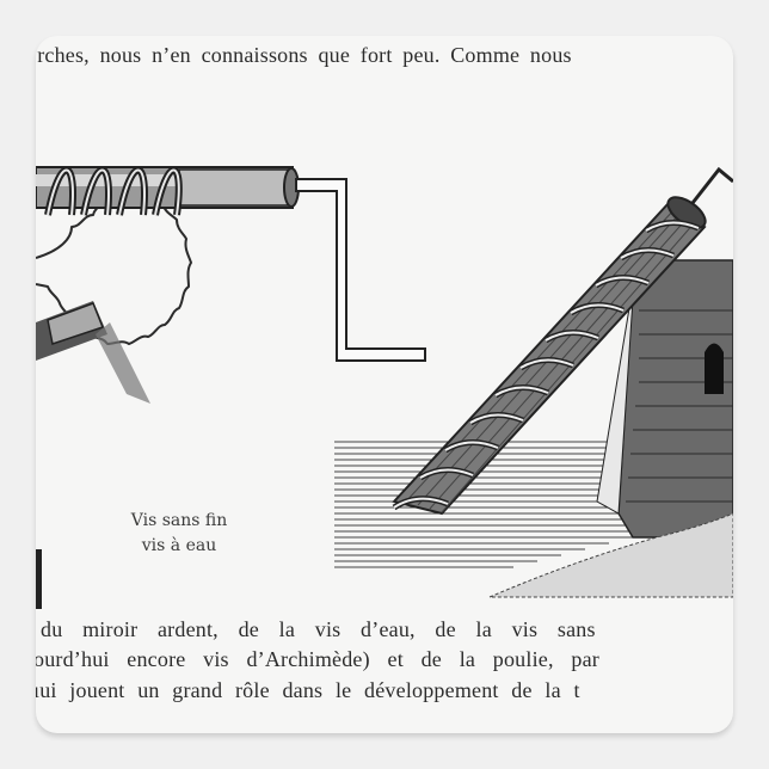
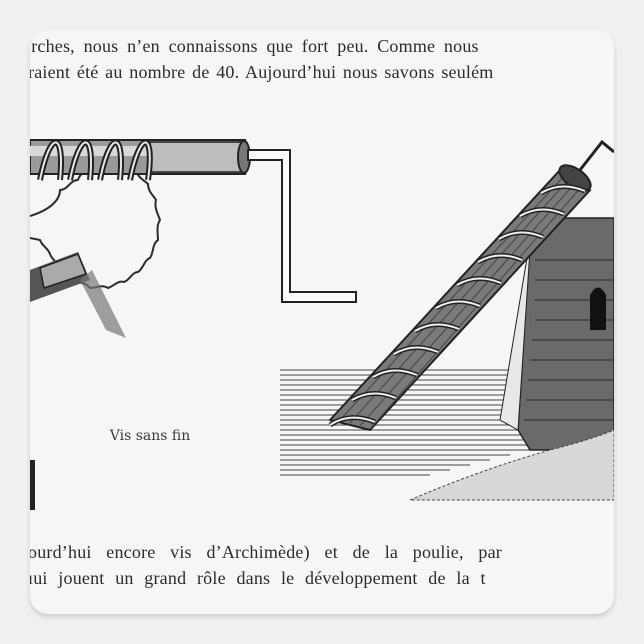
  rches, nous n’en connaissons que fort peu. Comme nous
+ raient été au nombre de 40. Aujourd’hui nous savons seulém
  Vis sans fin
- vis à eau
- du miroir ardent, de la vis d’eau, de la vis sans
  ourd’hui encore vis d’Archimède) et de la poulie, par
  ıui jouent un grand rôle dans le développement de la t
